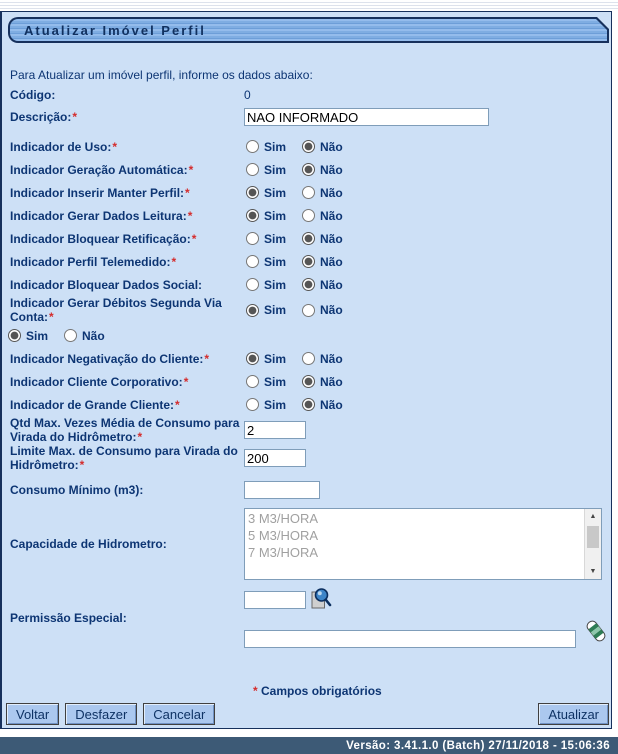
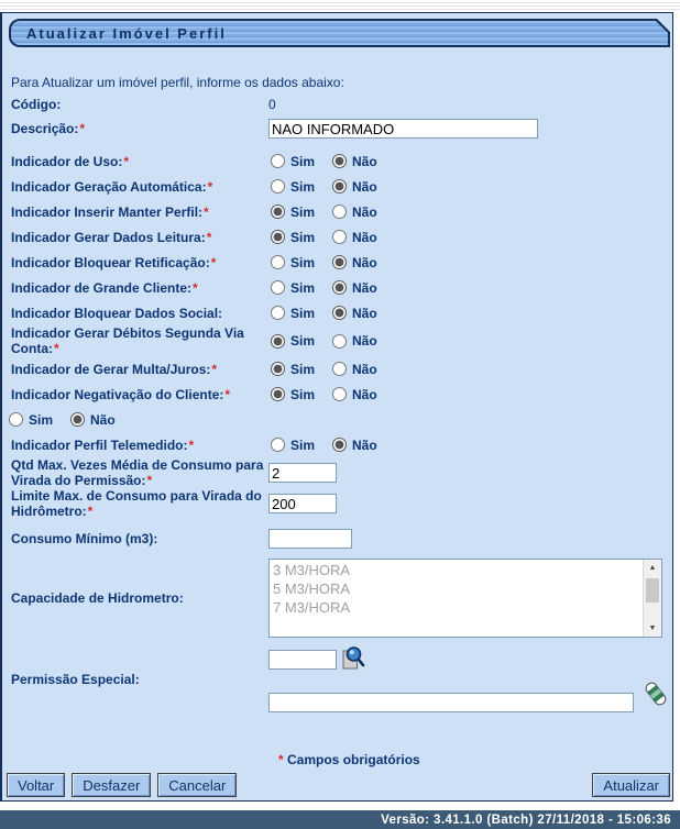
  Atualizar Imóvel Perfil
  Para Atualizar um imóvel perfil, informe os dados abaixo:
  Código:
  0
  Descrição:*
  NAO INFORMADO
  Indicador de Uso:*
  Sim
  Não
  Indicador Geração Automática:*
  Sim
  Não
  Indicador Inserir Manter Perfil:*
  Sim
  Não
  Indicador Gerar Dados Leitura:*
  Sim
  Não
  Indicador Bloquear Retificação:*
  Sim
  Não
- Indicador Perfil Telemedido:*
+ Indicador de Grande Cliente:*
  Sim
  Não
  Indicador Bloquear Dados Social:
  Sim
  Não
  Indicador Gerar Débitos Segunda Via Conta:*
  Sim
  Não
+ Indicador de Gerar Multa/Juros:*
  Sim
  Não
  Indicador Negativação do Cliente:*
  Sim
  Não
- Indicador Cliente Corporativo:*
  Sim
  Não
- Indicador de Grande Cliente:*
+ Indicador Perfil Telemedido:*
  Sim
  Não
- Qtd Max. Vezes Média de Consumo para Virada do Hidrômetro:*
+ Qtd Max. Vezes Média de Consumo para Virada do Permissão:*
  2
  Limite Max. de Consumo para Virada do Hidrômetro:*
  200
  Consumo Mínimo (m3):
  Capacidade de Hidrometro:
  3 M3/HORA
  5 M3/HORA
  7 M3/HORA
  Permissão Especial:
  * Campos obrigatórios
  Voltar
  Desfazer
  Cancelar
  Atualizar
  Versão: 3.41.1.0 (Batch) 27/11/2018 - 15:06:36
